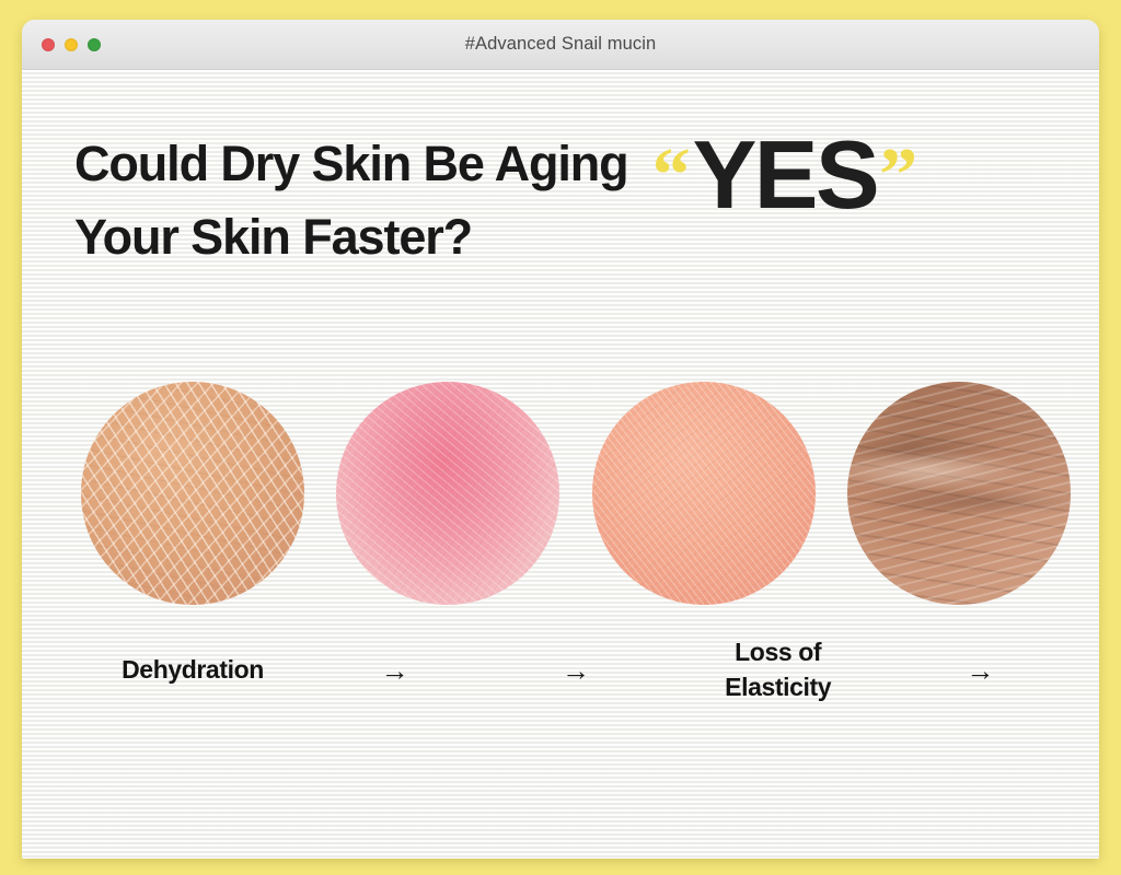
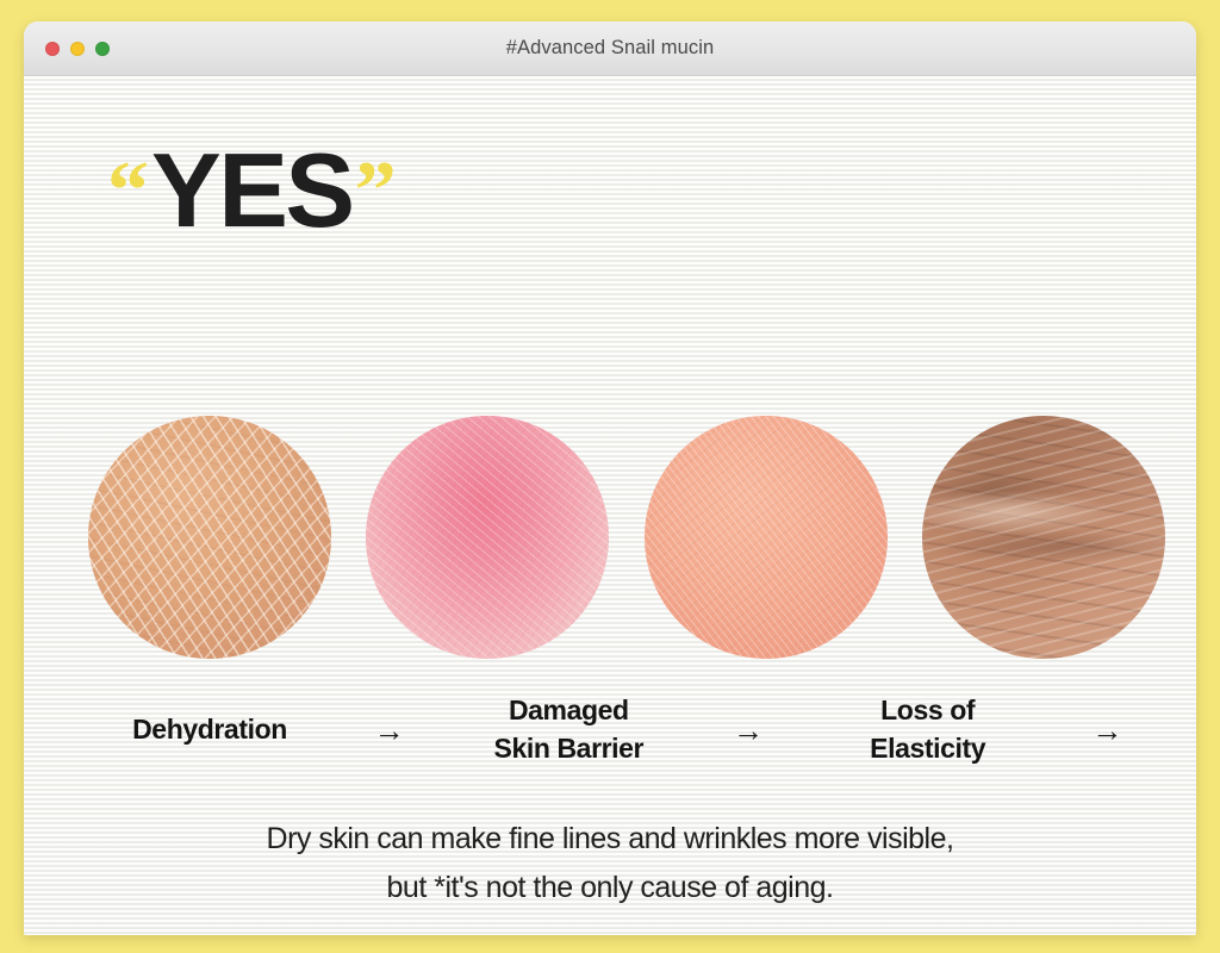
  #Advanced Snail mucin
- Could Dry Skin Be Aging
- Your Skin Faster?
  “
  YES
  ”
  Dehydration
  →
+ Damaged
+ Skin Barrier
  →
  Loss of
  Elasticity
  →
+ Dry skin can make fine lines and wrinkles more visible,
+ but *it's not the only cause of aging.
